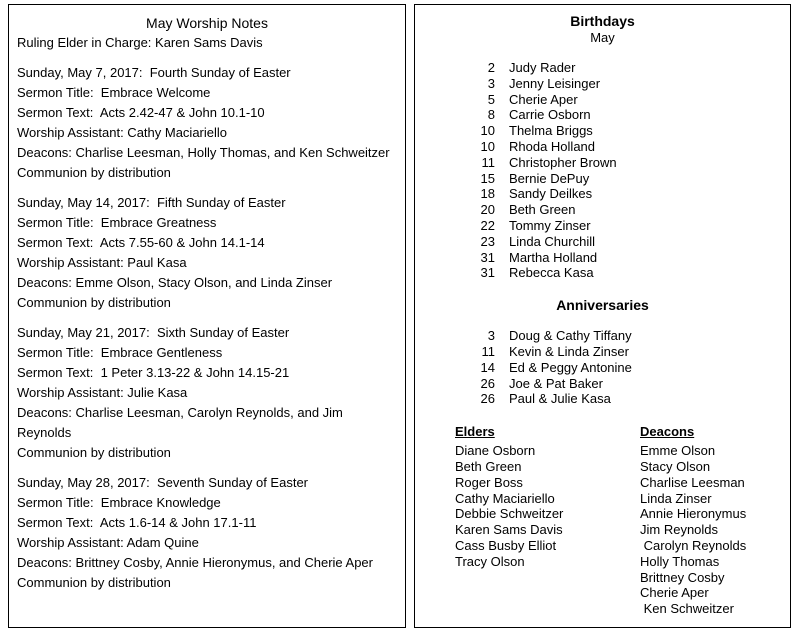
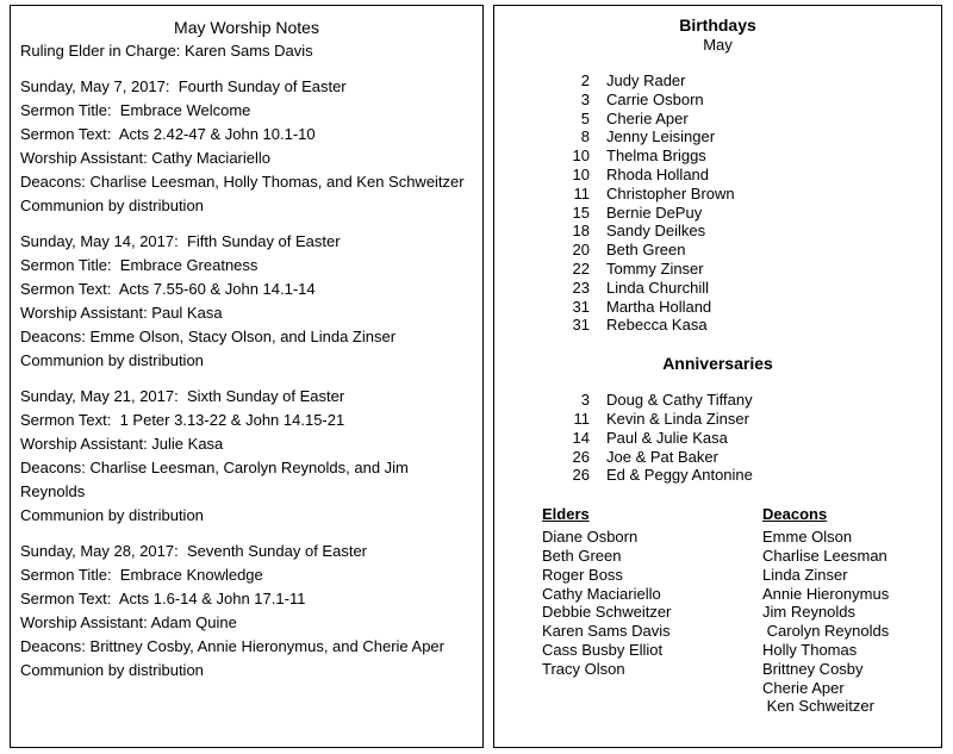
  May Worship Notes
  Ruling Elder in Charge: Karen Sams Davis
  Sunday, May 7, 2017: Fourth Sunday of Easter
  Sermon Title: Embrace Welcome
  Sermon Text: Acts 2.42-47 & John 10.1-10
  Worship Assistant: Cathy Maciariello
  Deacons: Charlise Leesman, Holly Thomas, and Ken Schweitzer
  Communion by distribution
  Sunday, May 14, 2017: Fifth Sunday of Easter
  Sermon Title: Embrace Greatness
  Sermon Text: Acts 7.55-60 & John 14.1-14
  Worship Assistant: Paul Kasa
  Deacons: Emme Olson, Stacy Olson, and Linda Zinser
  Communion by distribution
  Sunday, May 21, 2017: Sixth Sunday of Easter
- Sermon Title: Embrace Gentleness
  Sermon Text: 1 Peter 3.13-22 & John 14.15-21
  Worship Assistant: Julie Kasa
  Deacons: Charlise Leesman, Carolyn Reynolds, and Jim Reynolds
  Communion by distribution
  Sunday, May 28, 2017: Seventh Sunday of Easter
  Sermon Title: Embrace Knowledge
  Sermon Text: Acts 1.6-14 & John 17.1-11
  Worship Assistant: Adam Quine
  Deacons: Brittney Cosby, Annie Hieronymus, and Cherie Aper
  Communion by distribution
  Birthdays
  May
  2
  Judy Rader
  3
- Jenny Leisinger
+ Carrie Osborn
  5
  Cherie Aper
  8
- Carrie Osborn
+ Jenny Leisinger
  10
  Thelma Briggs
  10
  Rhoda Holland
  11
  Christopher Brown
  15
  Bernie DePuy
  18
  Sandy Deilkes
  20
  Beth Green
  22
  Tommy Zinser
  23
  Linda Churchill
  31
  Martha Holland
  31
  Rebecca Kasa
  Anniversaries
  3
  Doug & Cathy Tiffany
  11
  Kevin & Linda Zinser
  14
- Ed & Peggy Antonine
+ Paul & Julie Kasa
  26
  Joe & Pat Baker
  26
- Paul & Julie Kasa
+ Ed & Peggy Antonine
  Elders
  Diane Osborn
  Beth Green
  Roger Boss
  Cathy Maciariello
  Debbie Schweitzer
  Karen Sams Davis
  Cass Busby Elliot
  Tracy Olson
  Deacons
  Emme Olson
- Stacy Olson
  Charlise Leesman
  Linda Zinser
  Annie Hieronymus
  Jim Reynolds
  Carolyn Reynolds
  Holly Thomas
  Brittney Cosby
  Cherie Aper
  Ken Schweitzer
